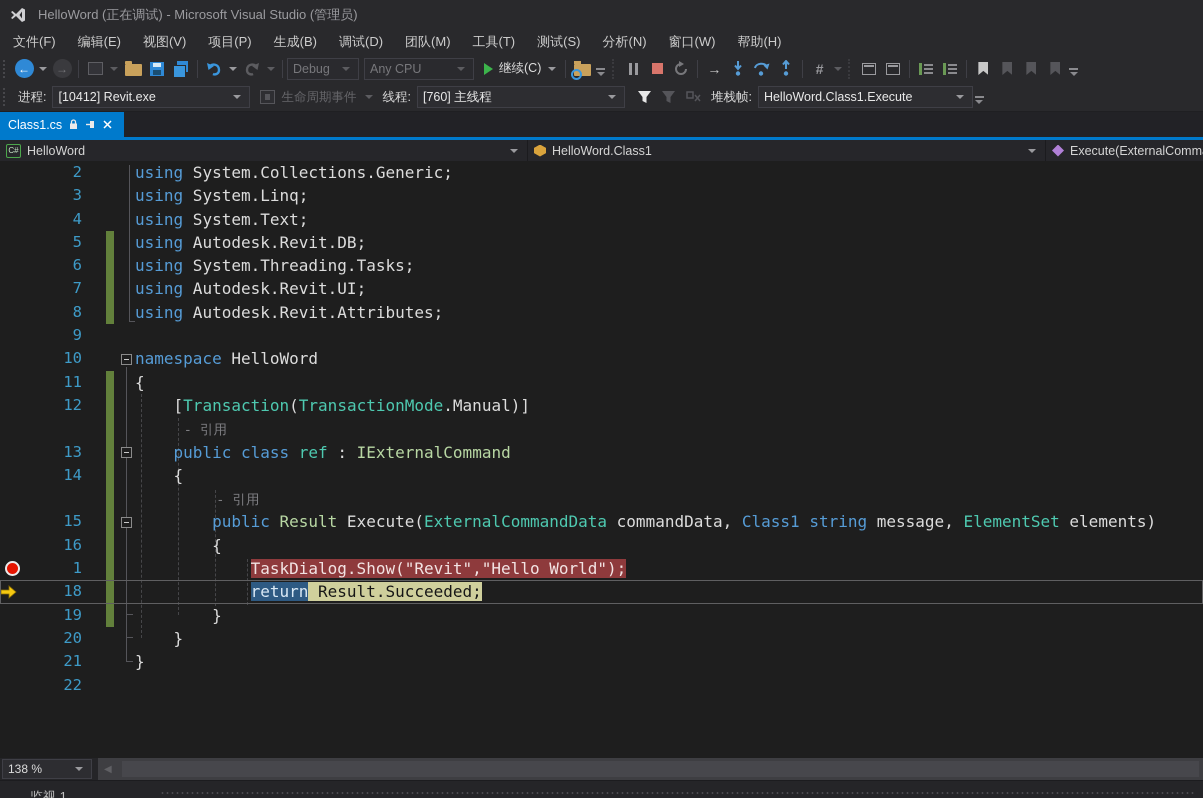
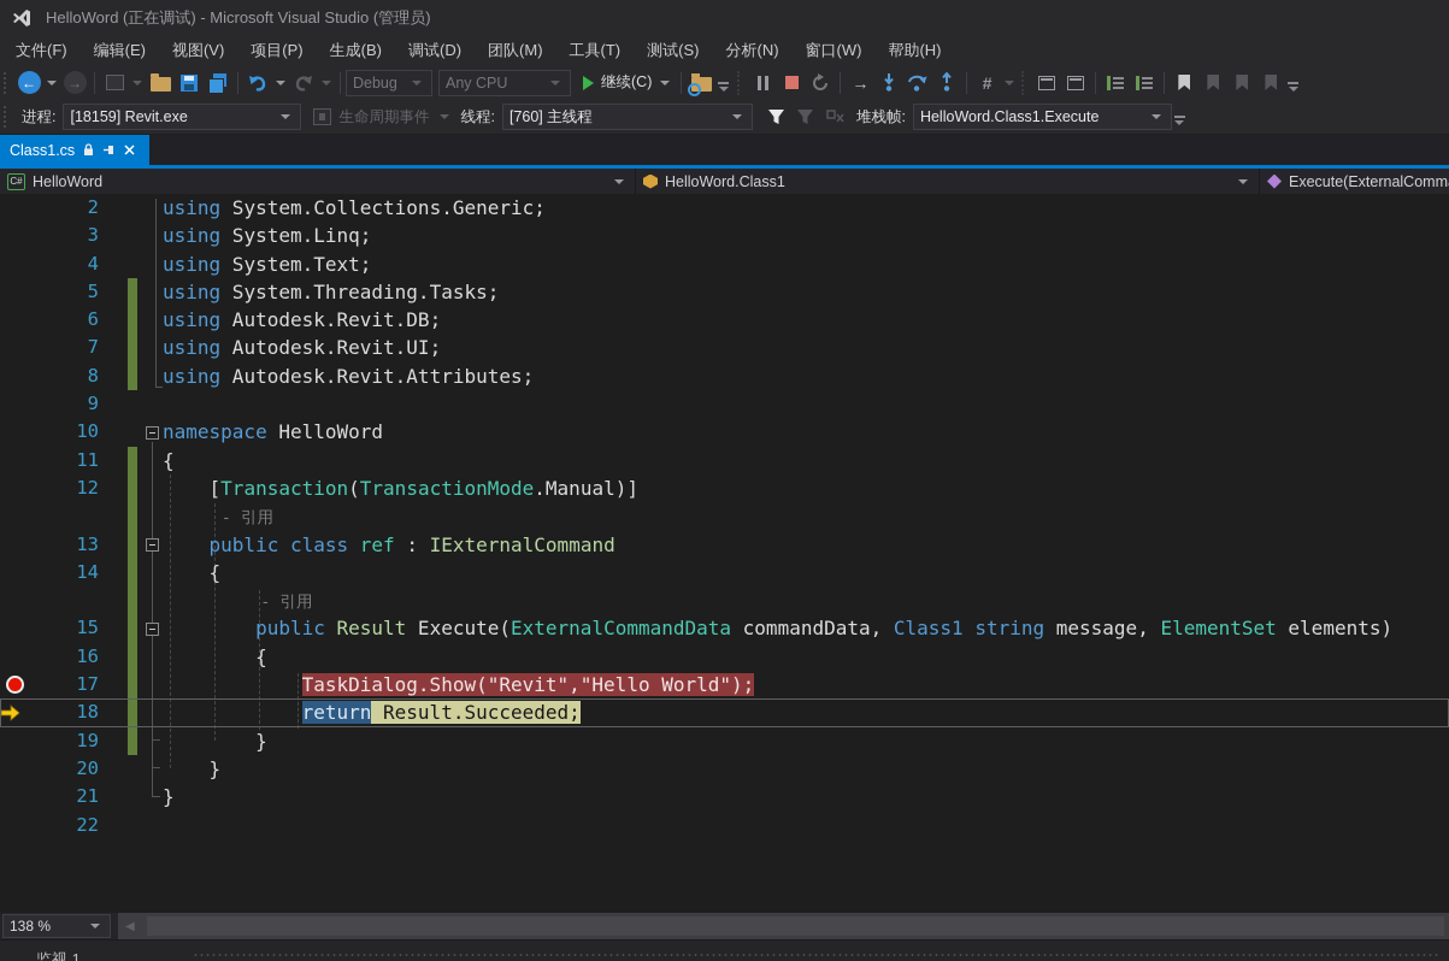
  HelloWord (正在调试) - Microsoft Visual Studio (管理员)
  文件(F)
  编辑(E)
  视图(V)
  项目(P)
  生成(B)
  调试(D)
  团队(M)
  工具(T)
  测试(S)
  分析(N)
  窗口(W)
  帮助(H)
  Debug
  Any CPU
  继续(C)
  进程:
- [10412] Revit.exe
+ [18159] Revit.exe
  生命周期事件
  线程:
  [760] 主线程
  堆栈帧:
  HelloWord.Class1.Execute
  Class1.cs
  HelloWord
  HelloWord.Class1
  Execute(ExternalComm
  2
  using System.Collections.Generic;
  3
  using System.Linq;
  4
  using System.Text;
  5
- using Autodesk.Revit.DB;
+ using System.Threading.Tasks;
  6
- using System.Threading.Tasks;
+ using Autodesk.Revit.DB;
  7
  using Autodesk.Revit.UI;
  8
  using Autodesk.Revit.Attributes;
  9
  10
  namespace HelloWord
  11
  {
  12
  [Transaction(TransactionMode.Manual)]
  - 引用
  13
  public class ref : IExternalCommand
  14
  {
  - 引用
  15
  public Result Execute(ExternalCommandData commandData, Class1 string message, ElementSet elements)
  16
  {
- 1
+ 17
  TaskDialog.Show("Revit","Hello World");
  18
  return Result.Succeeded;
  19
  }
  20
  }
  21
  }
  22
  138 %
  监视 1
